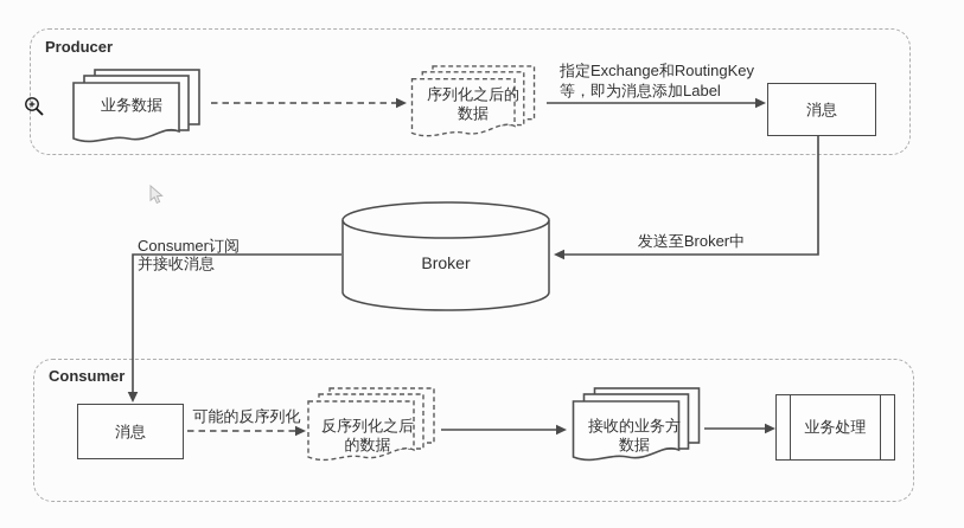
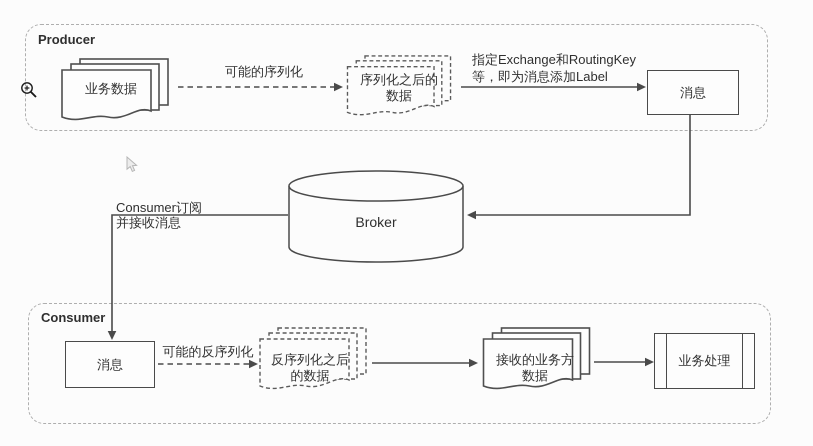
  Producer
  Consumer
  业务数据
+ 可能的序列化
  序列化之后的
  数据
  指定Exchange和RoutingKey
  等，即为消息添加Label
  消息
  Broker
- 发送至Broker中
  Consumer订阅
  并接收消息
  消息
  可能的反序列化
  反序列化之后
  的数据
  接收的业务方
  数据
  业务处理
